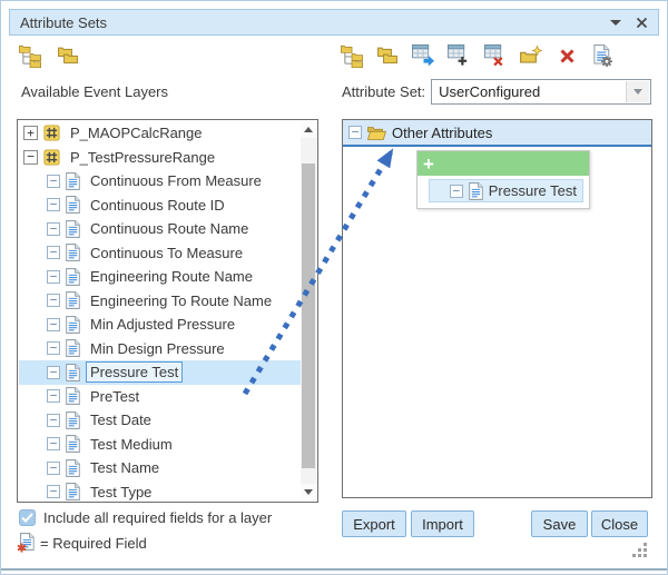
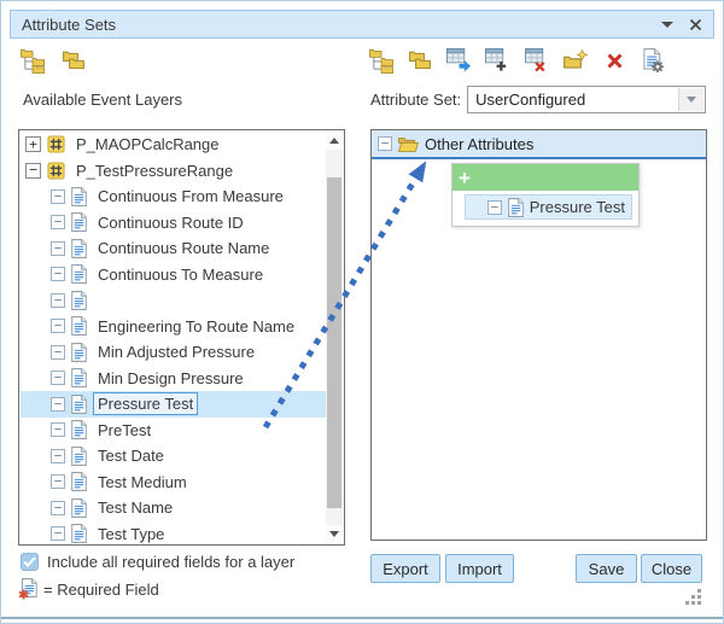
  Attribute Sets
  Available Event Layers
  Attribute Set:
  UserConfigured
  +
  P_MAOPCalcRange
  −
  P_TestPressureRange
  −
  Continuous From Measure
  −
  Continuous Route ID
  −
  Continuous Route Name
  −
  Continuous To Measure
  −
- Engineering Route Name
  −
  Engineering To Route Name
  −
  Min Adjusted Pressure
  −
  Min Design Pressure
  −
  Pressure Test
  −
  PreTest
  −
  Test Date
  −
  Test Medium
  −
  Test Name
  −
  Test Type
  −
  Other Attributes
  +
  −
  Pressure Test
  Include all required fields for a layer
  = Required Field
  Export
  Import
  Save
  Close
